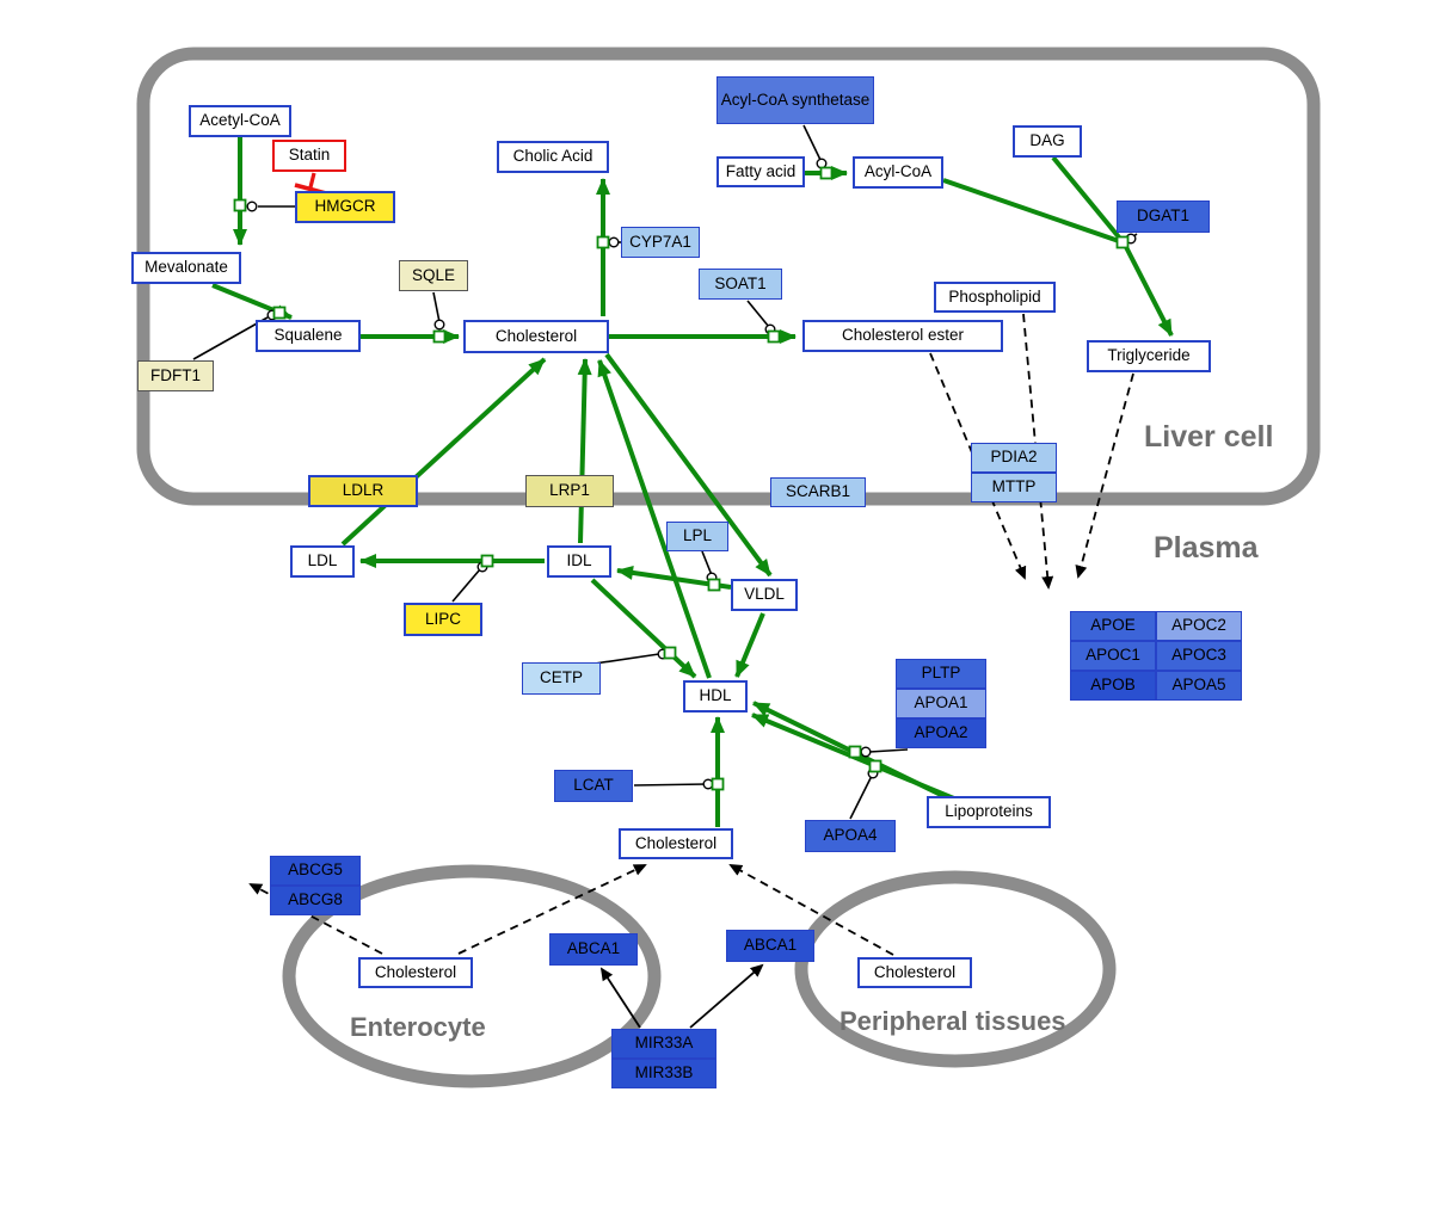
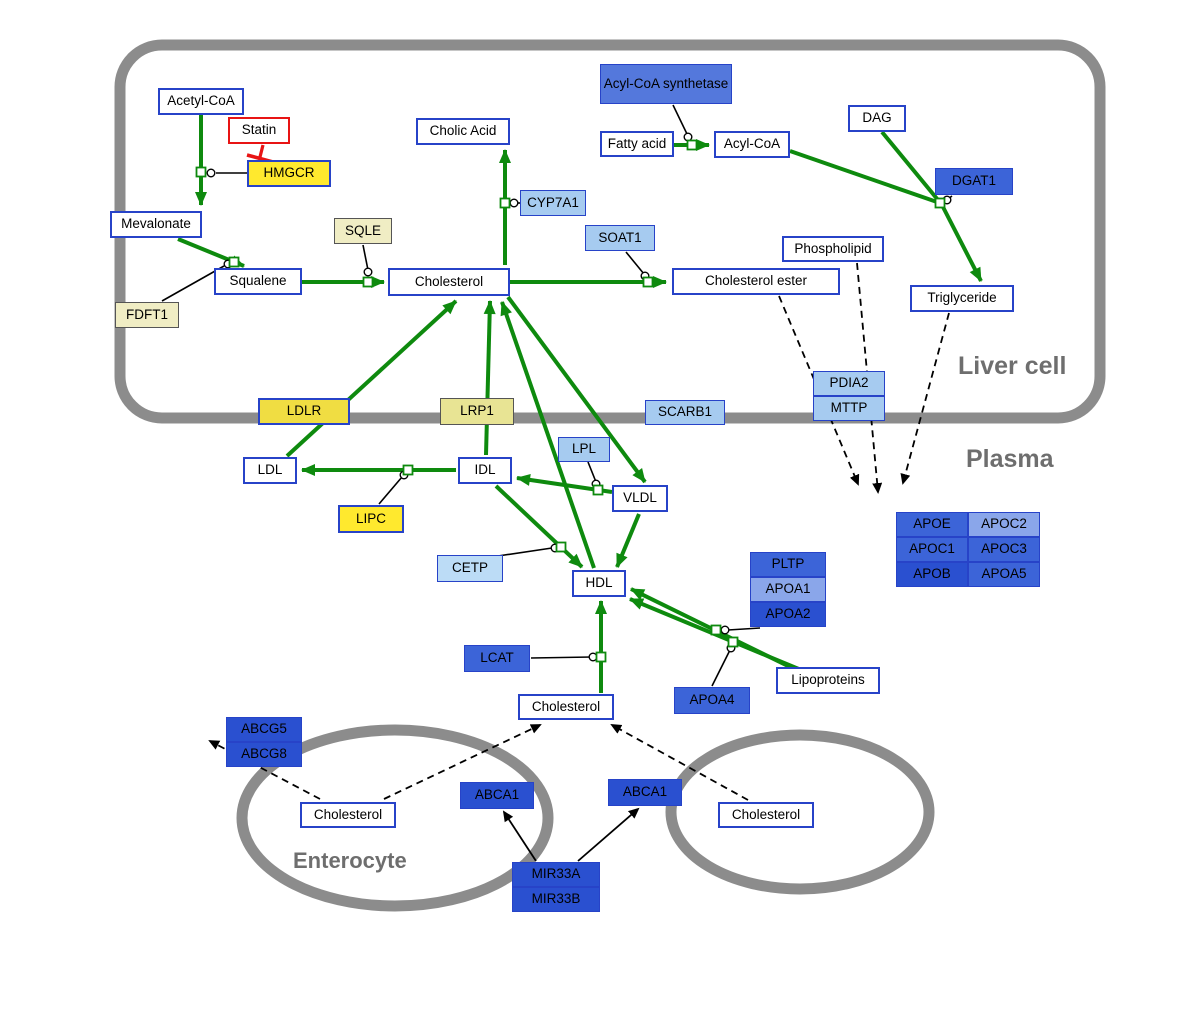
  Liver cell
  Plasma
  Enterocyte
- Peripheral tissues
  Acetyl-CoA
  Statin
  HMGCR
  Mevalonate
  FDFT1
  Squalene
  SQLE
  Cholesterol
  Cholic Acid
  CYP7A1
  SOAT1
  Cholesterol ester
  Acyl-CoA synthetase
  Fatty acid
  Acyl-CoA
  DAG
  DGAT1
  Phospholipid
  Triglyceride
  PDIA2
  MTTP
  LDLR
  LRP1
  SCARB1
  LDL
  IDL
  LPL
  VLDL
  LIPC
  CETP
  HDL
  PLTP
  APOA1
  APOA2
  APOE
  APOC2
  APOC1
  APOC3
  APOB
  APOA5
  LCAT
  APOA4
  Lipoproteins
  Cholesterol
  ABCG5
  ABCG8
  Cholesterol
  ABCA1
  ABCA1
  Cholesterol
  MIR33A
  MIR33B
